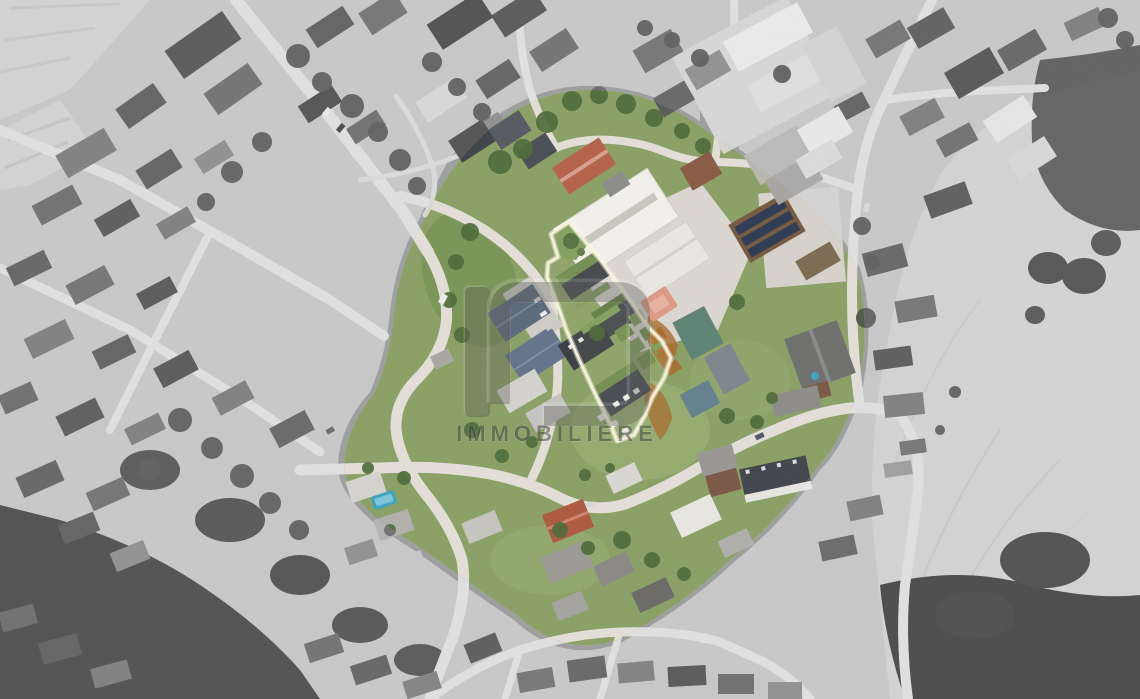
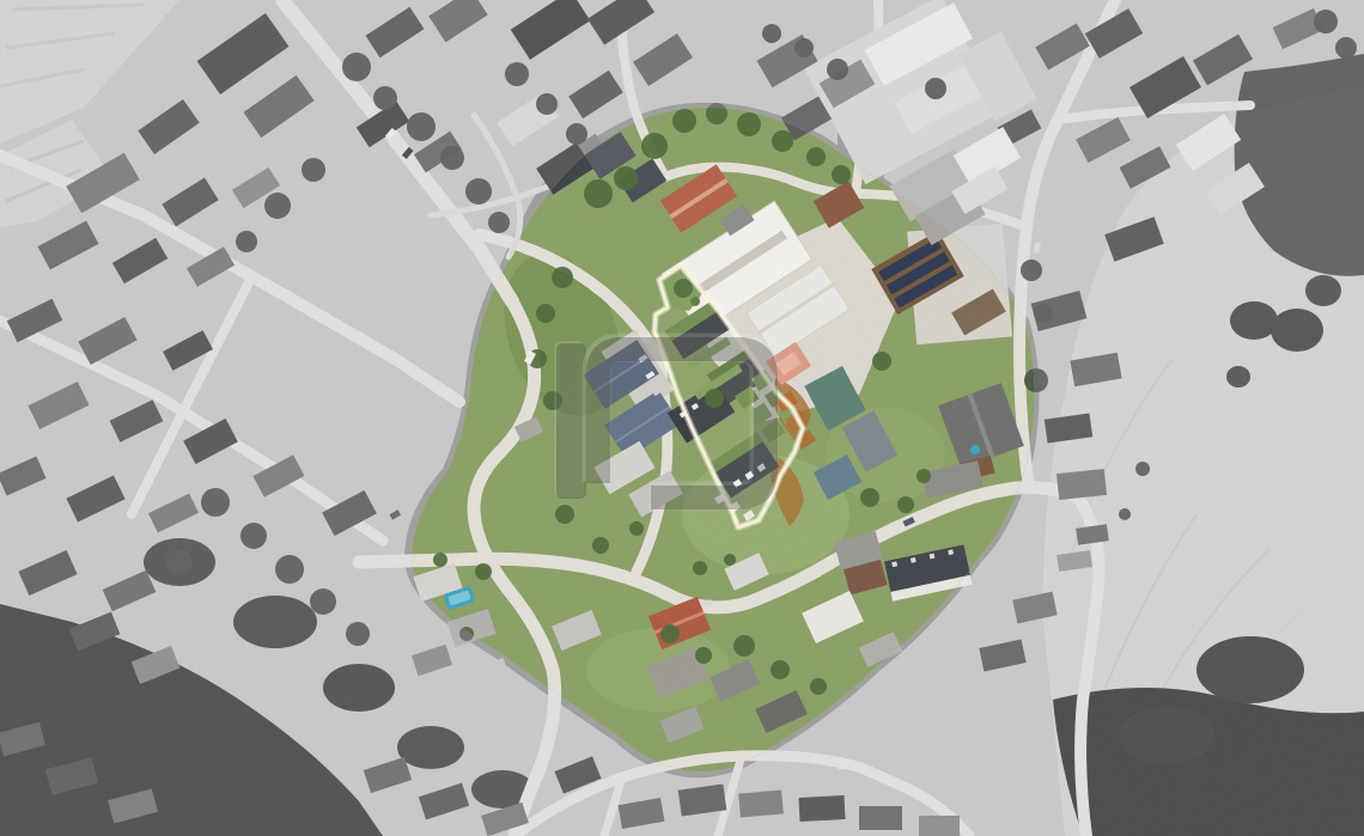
- IMMOBILIÈRE
